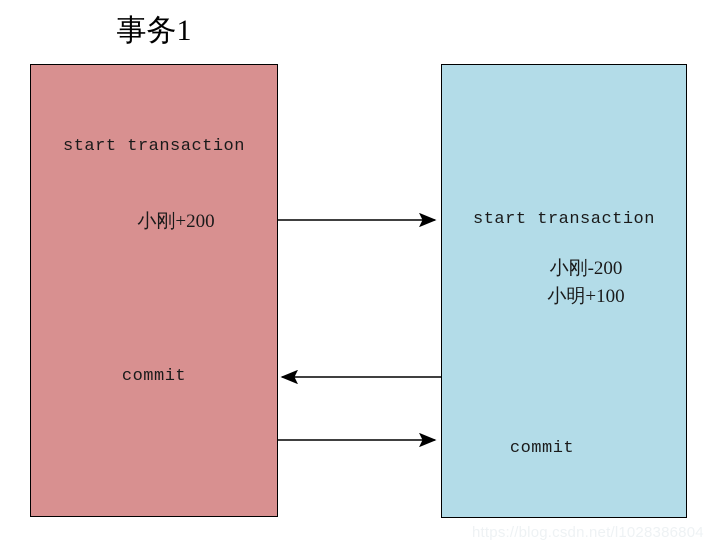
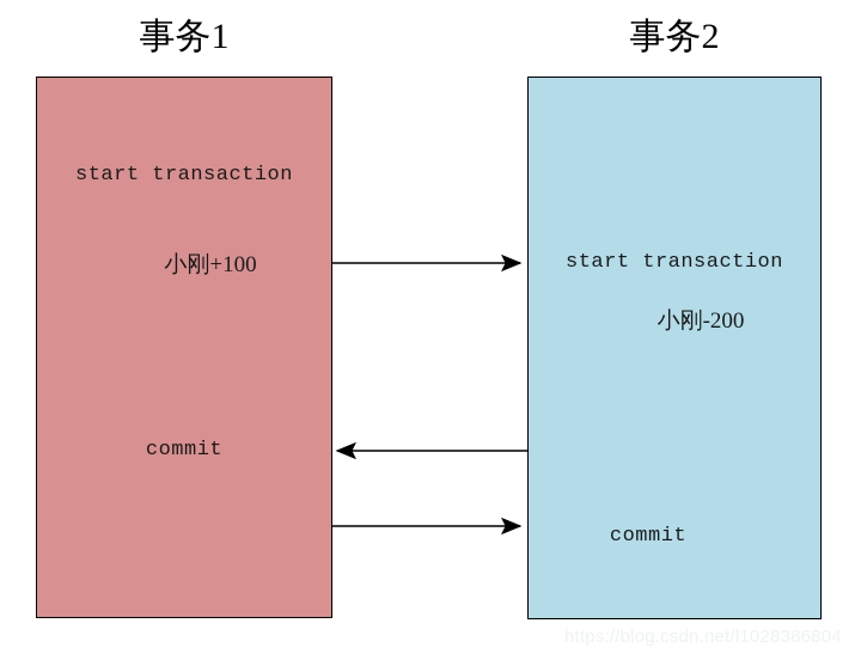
  事务1
+ 事务2
  start transaction
- 小刚+200
+ 小刚+100
  commit
  start transaction
  小刚-200
- 小明+100
  commit
